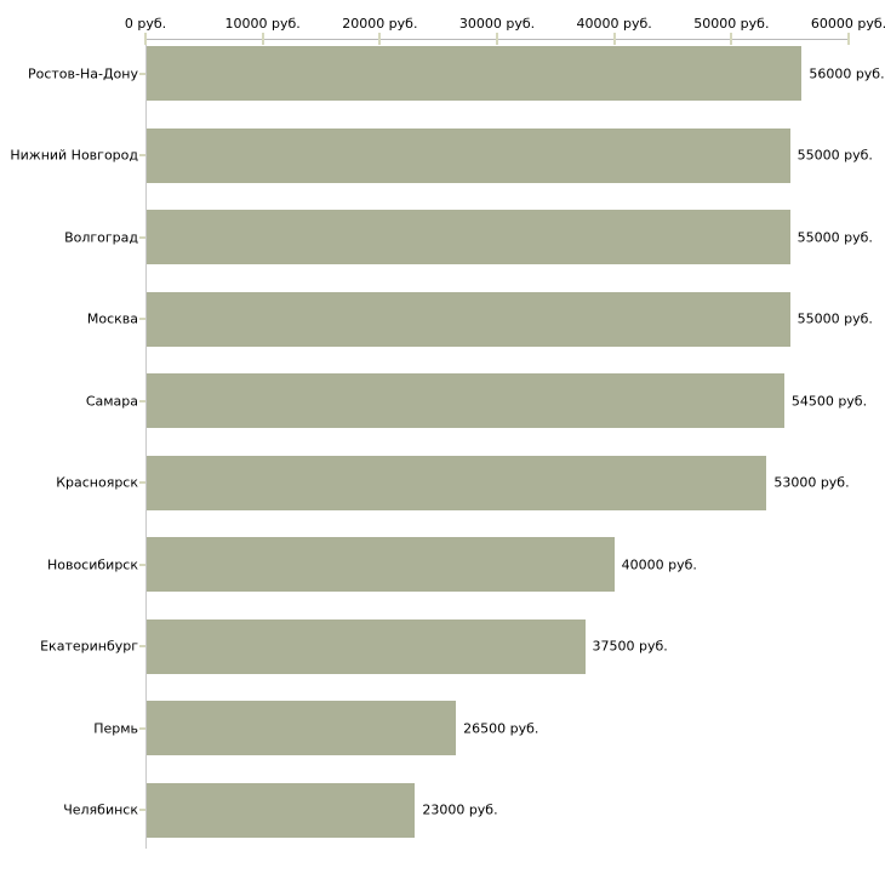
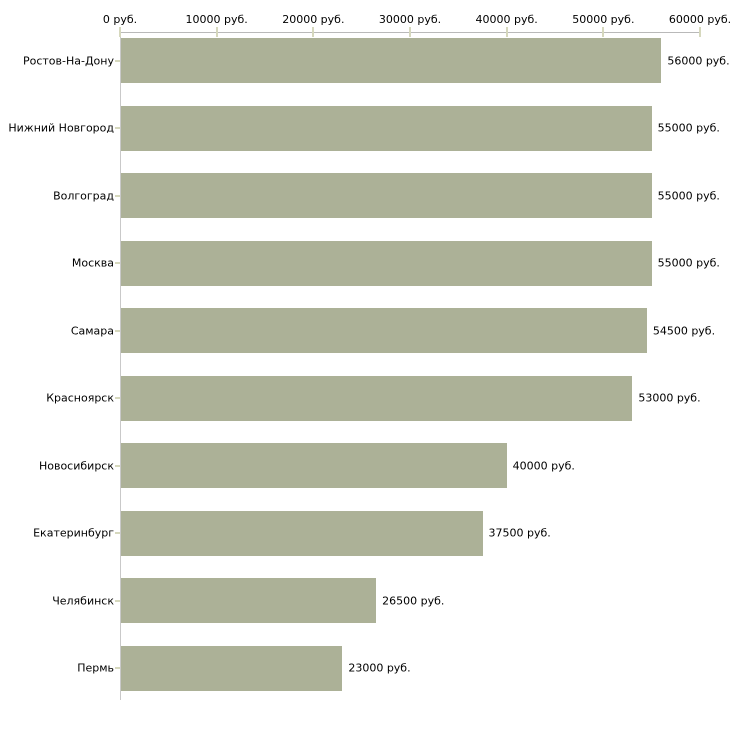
  0 руб.
  10000 руб.
  20000 руб.
  30000 руб.
  40000 руб.
  50000 руб.
  60000 руб.
  Ростов-На-Дону
  56000 руб.
  Нижний Новгород
  55000 руб.
  Волгоград
  55000 руб.
  Москва
  55000 руб.
  Самара
  54500 руб.
  Красноярск
  53000 руб.
  Новосибирск
  40000 руб.
  Екатеринбург
  37500 руб.
- Пермь
+ Челябинск
  26500 руб.
- Челябинск
+ Пермь
  23000 руб.
